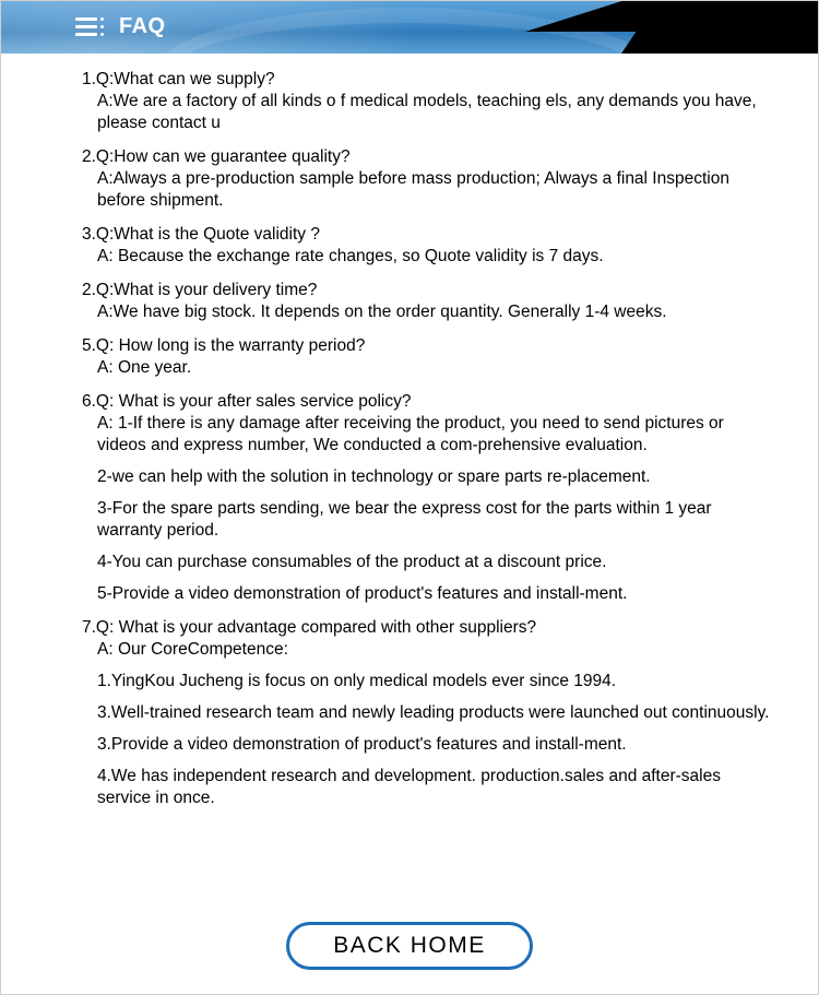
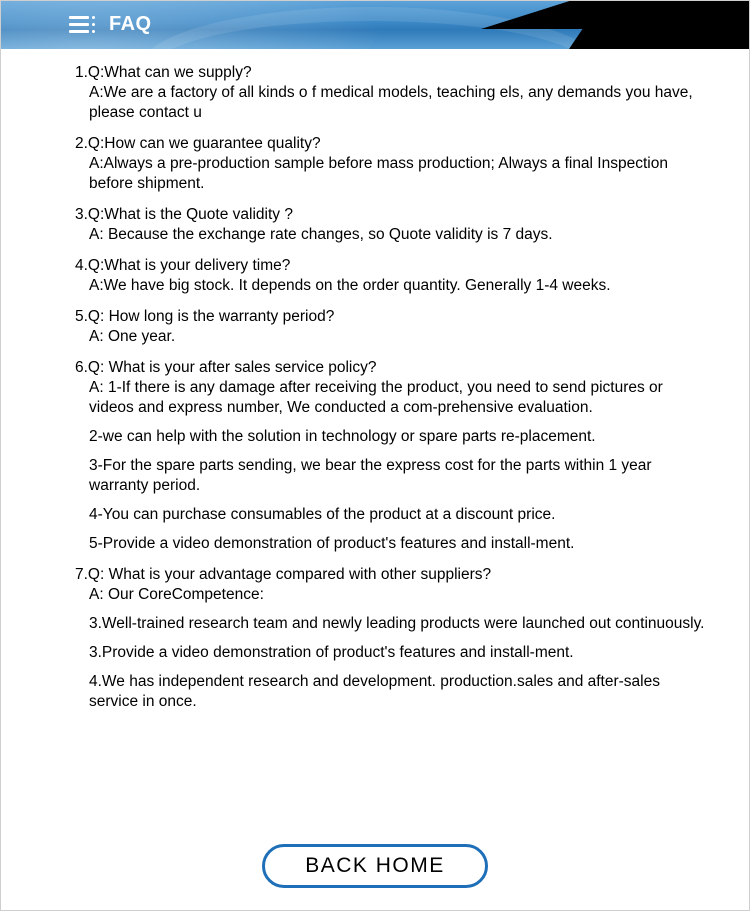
  FAQ
  1.Q:What can we supply?
  A:We are a factory of all kinds o f medical models, teaching els, any demands you have, please contact u
  2.Q:How can we guarantee quality?
  A:Always a pre-production sample before mass production; Always a final Inspection before shipment.
  3.Q:What is the Quote validity ?
  A: Because the exchange rate changes, so Quote validity is 7 days.
- 2.Q:What is your delivery time?
+ 4.Q:What is your delivery time?
  A:We have big stock. It depends on the order quantity. Generally 1-4 weeks.
  5.Q: How long is the warranty period?
  A: One year.
  6.Q: What is your after sales service policy?
  A: 1-If there is any damage after receiving the product, you need to send pictures or videos and express number, We conducted a com-prehensive evaluation.
  2-we can help with the solution in technology or spare parts re-placement.
  3-For the spare parts sending, we bear the express cost for the parts within 1 year warranty period.
  4-You can purchase consumables of the product at a discount price.
  5-Provide a video demonstration of product's features and install-ment.
  7.Q: What is your advantage compared with other suppliers?
  A: Our CoreCompetence:
- 1.YingKou Jucheng is focus on only medical models ever since 1994.
  3.Well-trained research team and newly leading products were launched out continuously.
  3.Provide a video demonstration of product's features and install-ment.
  4.We has independent research and development. production.sales and after-sales service in once.
  BACK HOME
